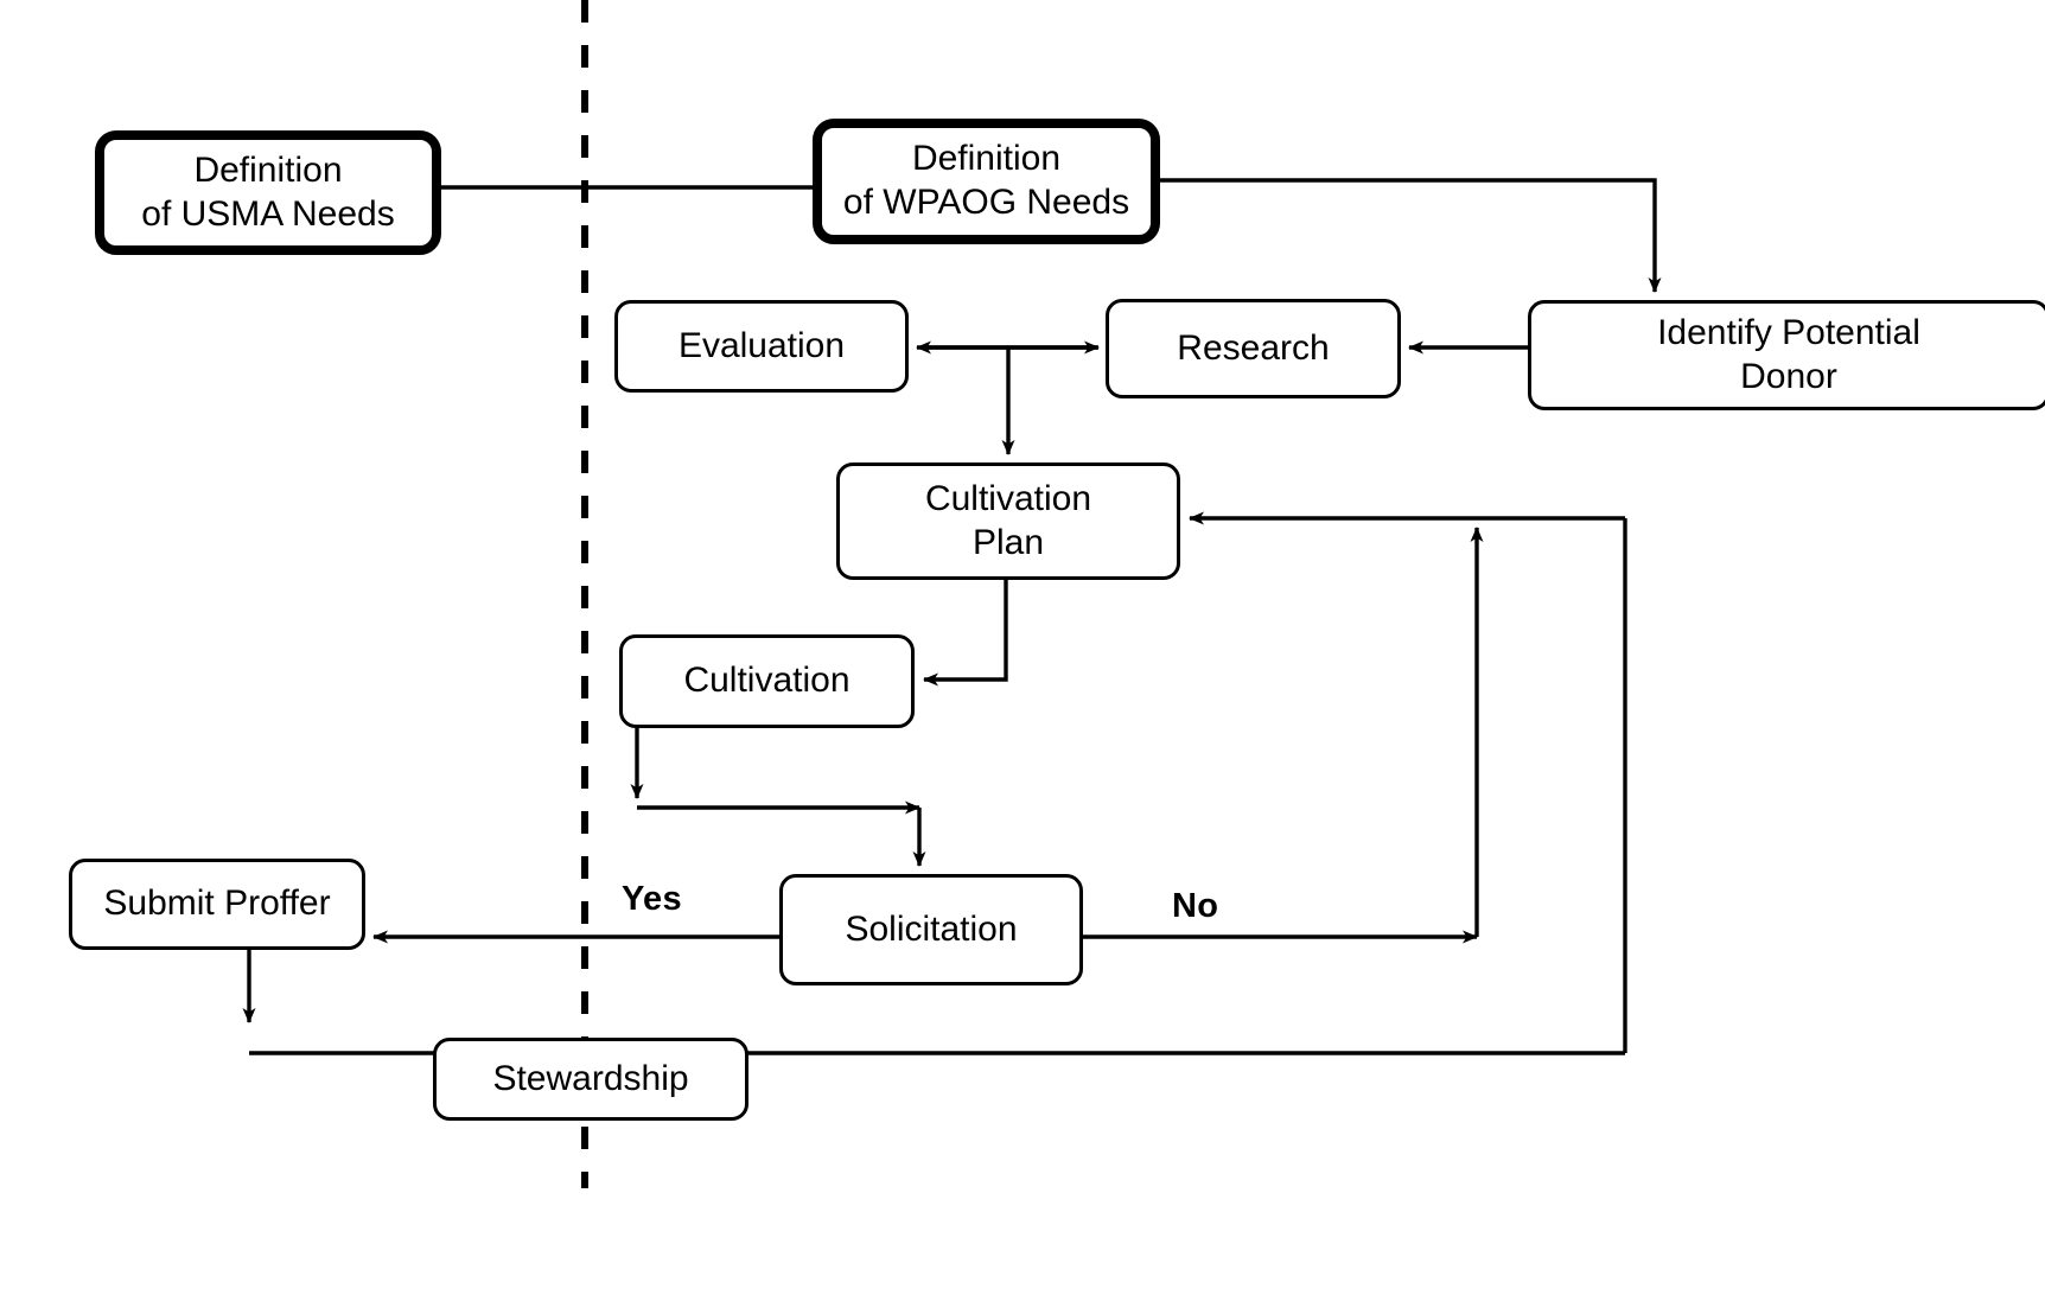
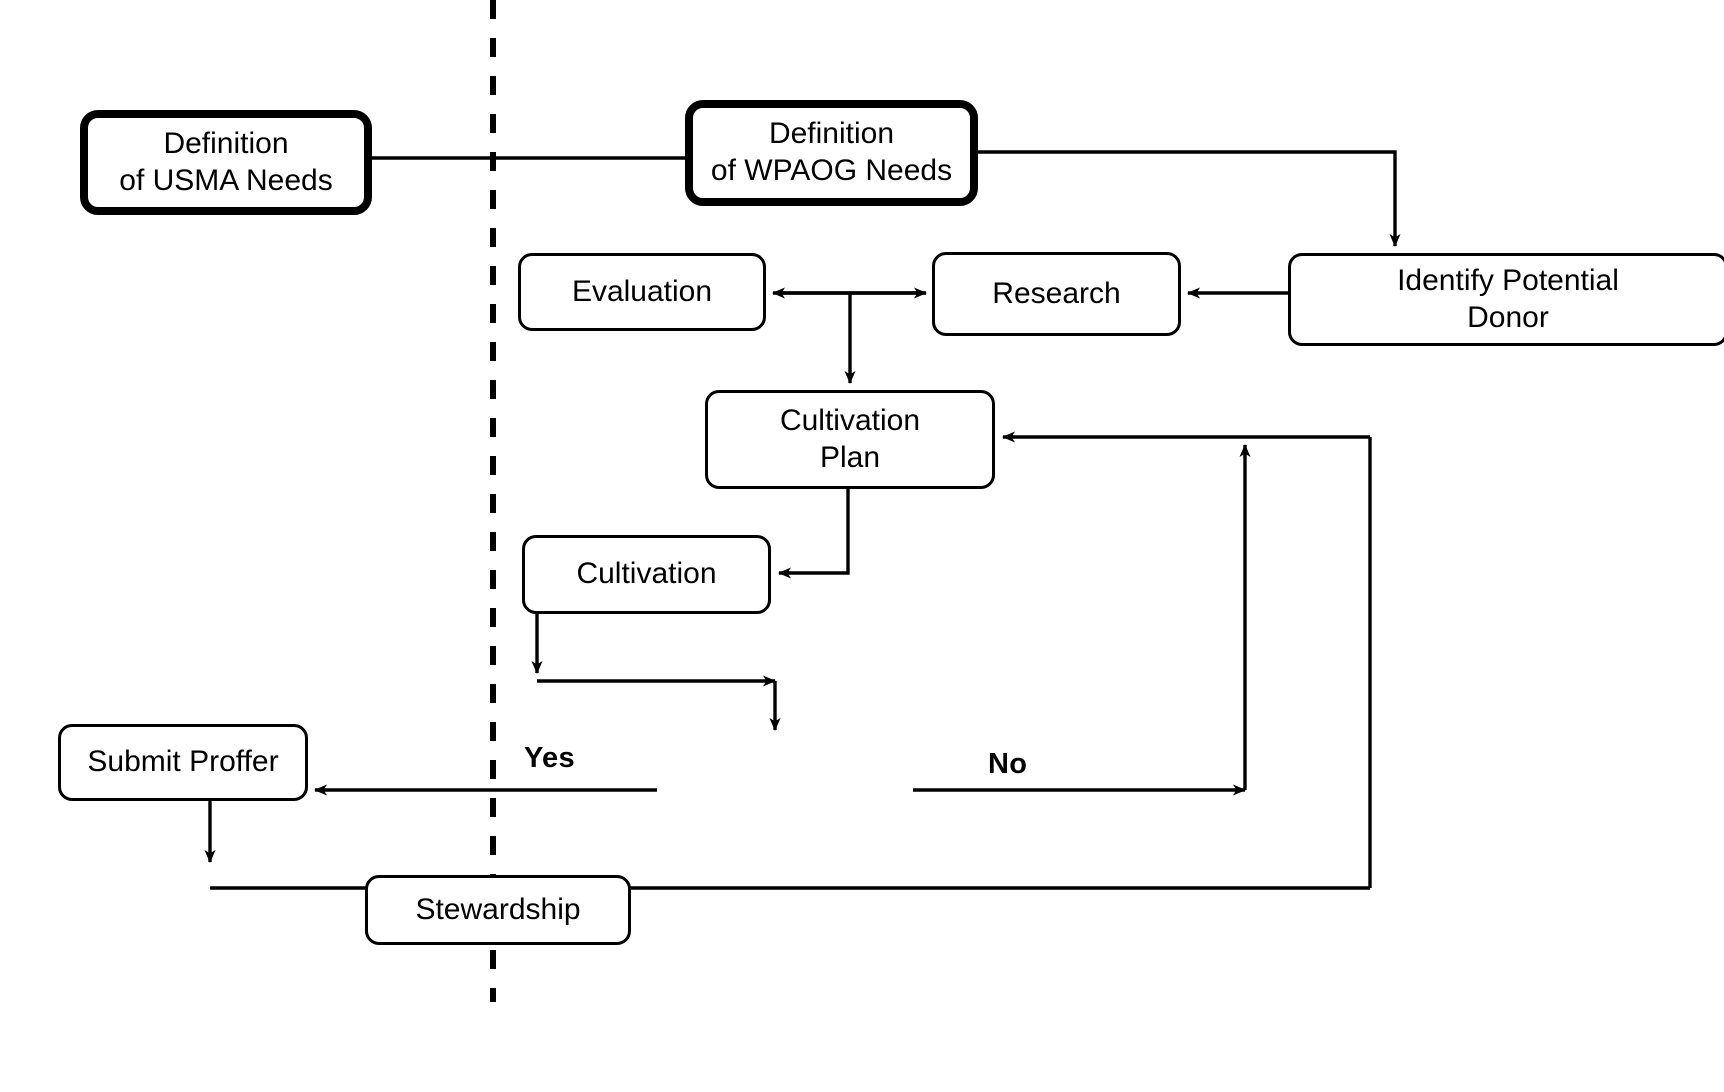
  Definition
  of USMA Needs
  Definition
  of WPAOG Needs
  Evaluation
  Research
  Identify Potential
  Donor
  Cultivation
  Plan
  Cultivation
  Submit Proffer
- Solicitation
  Stewardship
  Yes
  No
